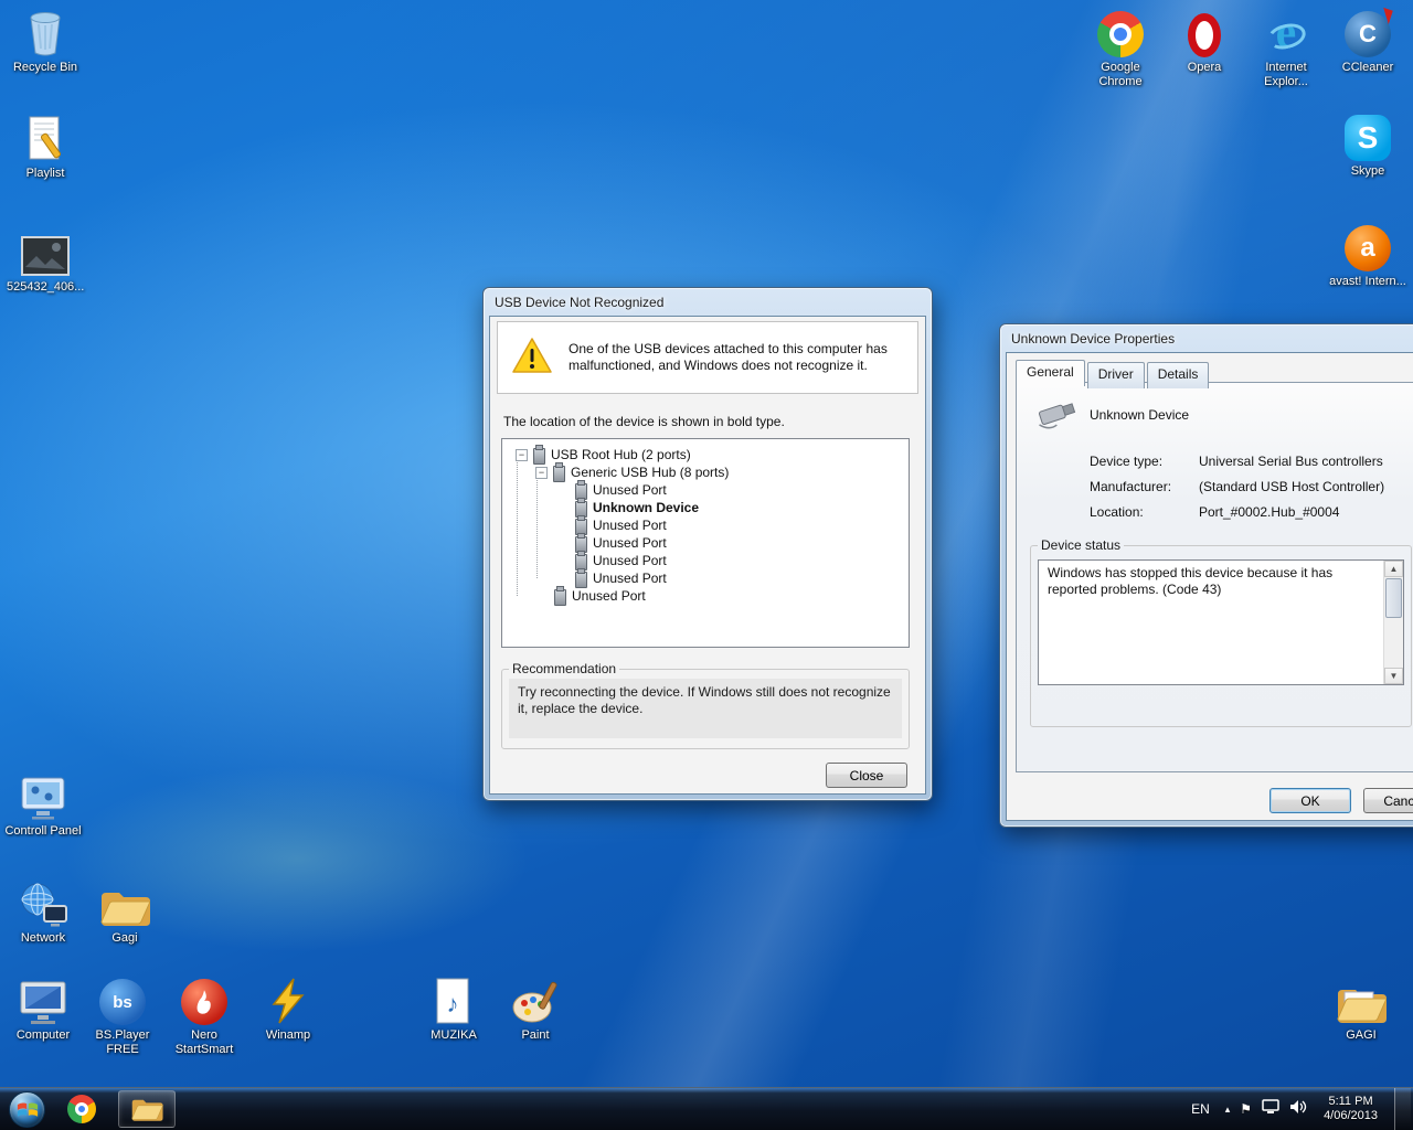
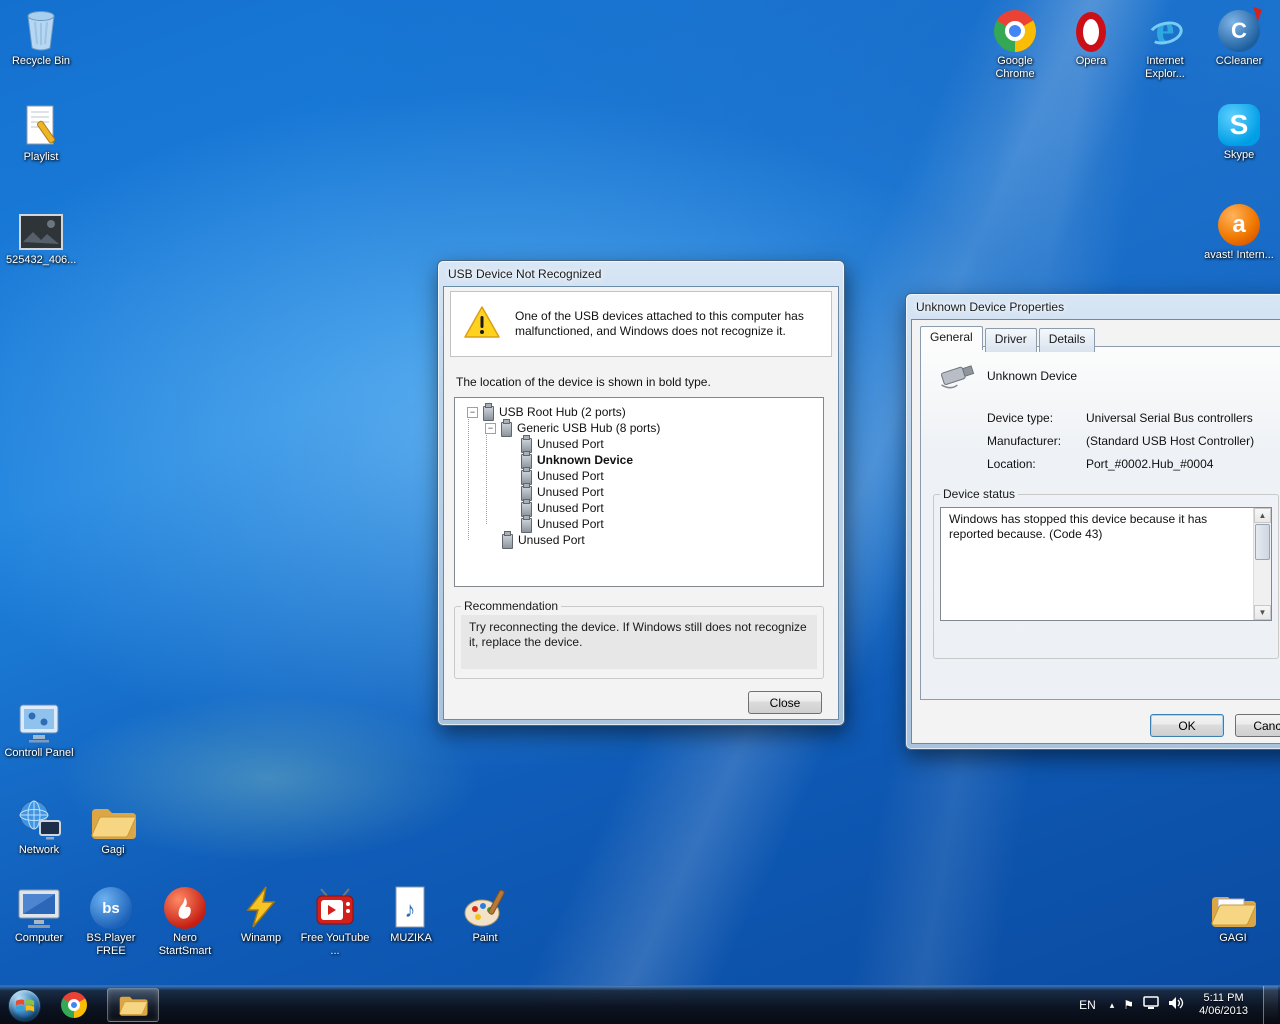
  Recycle Bin
  Playlist
  525432_406...
  Controll Panel
  Network
  Gagi
  Computer
  bs
  BS.Player FREE
  Nero StartSmart
  Winamp
+ Free YouTube ...
  ♪
  MUZIKA
  Paint
  GAGI
  Google Chrome
  Opera
  e
  Internet Explor...
  C
  CCleaner
  S
  Skype
  a
  avast! Intern...
  USB Device Not Recognized
  One of the USB devices attached to this computer has malfunctioned, and Windows does not recognize it.
  The location of the device is shown in bold type.
  −
  USB Root Hub (2 ports)
  −
  Generic USB Hub (8 ports)
  Unused Port
  Unknown Device
  Unused Port
  Unused Port
  Unused Port
  Unused Port
  Unused Port
  Recommendation
  Try reconnecting the device. If Windows still does not recognize it, replace the device.
  Close
  Unknown Device Properties
  General
  Driver
  Details
  Unknown Device
  Device type:
  Universal Serial Bus controllers
  Manufacturer:
  (Standard USB Host Controller)
  Location:
  Port_#0002.Hub_#0004
  Device status
- Windows has stopped this device because it has reported problems. (Code 43)
+ Windows has stopped this device because it has reported because. (Code 43)
  ▲
  ▼
  OK
  EN
  ▴
  ⚑
  5:11 PM
  4/06/2013
